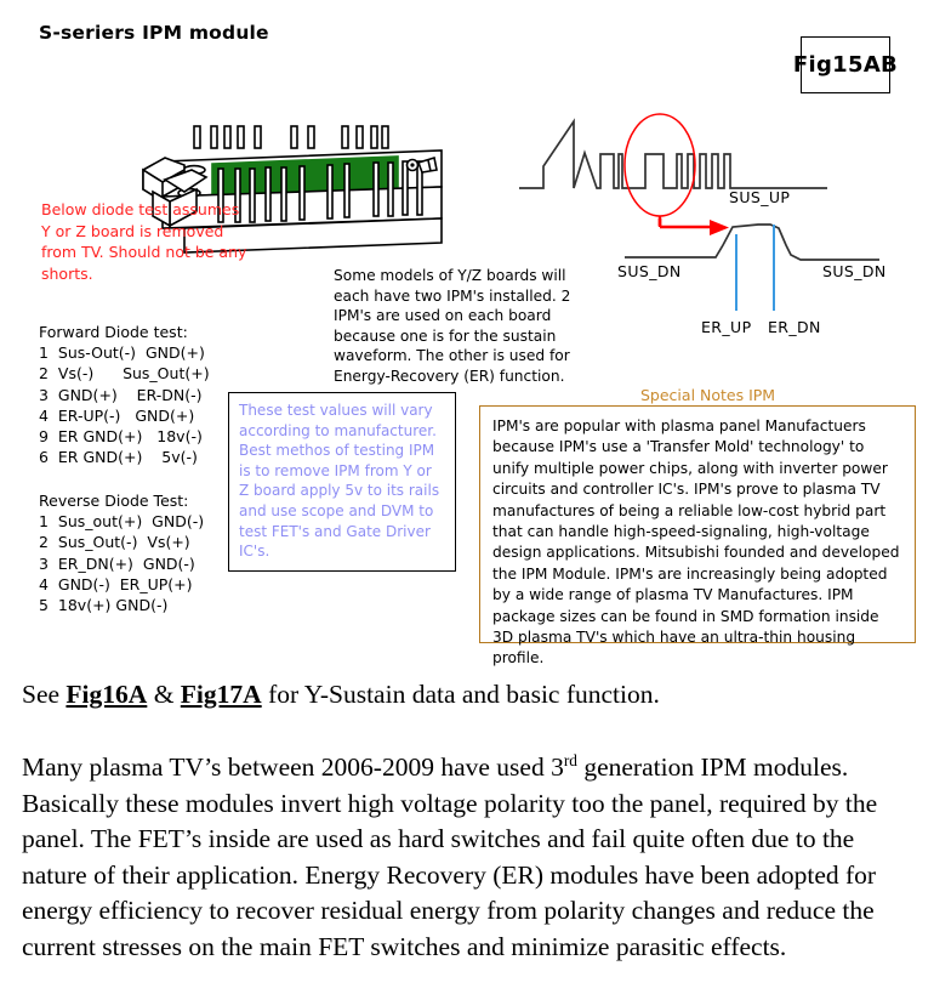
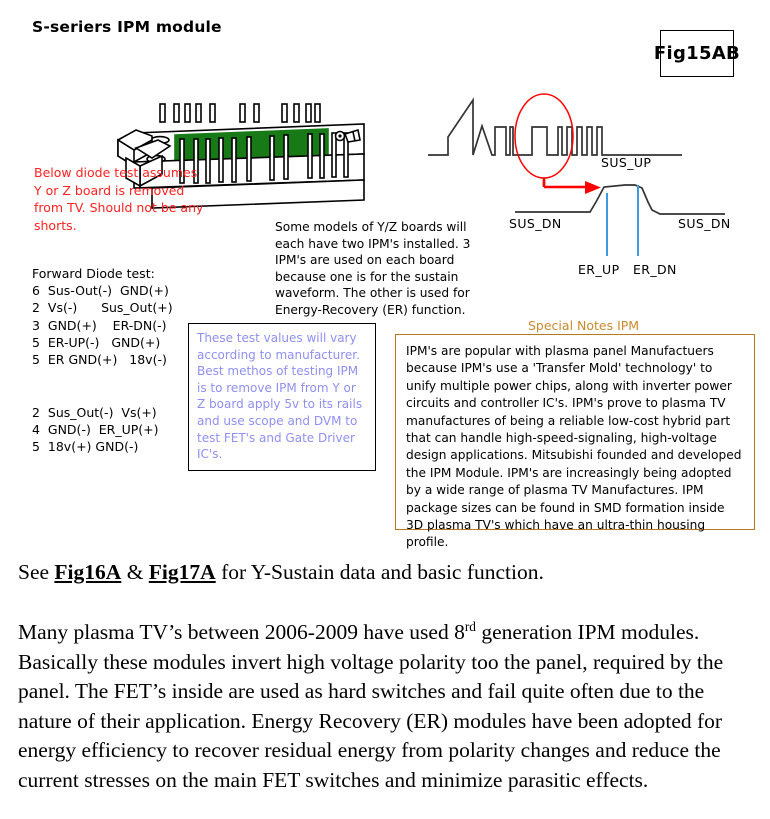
  S-seriers IPM module
  Fig15AB
  Below diode test assumes Y or Z board is removed from TV. Should not be any shorts.
  Forward Diode test:
- 1 Sus-Out(-) GND(+)
+ 6 Sus-Out(-) GND(+)
  2 Vs(-) Sus_Out(+)
  3 GND(+) ER-DN(-)
- 4 ER-UP(-) GND(+)
+ 5 ER-UP(-) GND(+)
- 9 ER GND(+) 18v(-)
+ 5 ER GND(+) 18v(-)
- 6 ER GND(+) 5v(-)
- Reverse Diode Test:
- 1 Sus_out(+) GND(-)
  2 Sus_Out(-) Vs(+)
- 3 ER_DN(+) GND(-)
  4 GND(-) ER_UP(+)
  5 18v(+) GND(-)
  These test values will vary according to manufacturer. Best methos of testing IPM is to remove IPM from Y or Z board apply 5v to its rails and use scope and DVM to test FET's and Gate Driver IC's.
- Some models of Y/Z boards will each have two IPM's installed. 2 IPM's are used on each board because one is for the sustain waveform. The other is used for Energy-Recovery (ER) function.
+ Some models of Y/Z boards will each have two IPM's installed. 3 IPM's are used on each board because one is for the sustain waveform. The other is used for Energy-Recovery (ER) function.
  Special Notes IPM
  IPM's are popular with plasma panel Manufactuers because IPM's use a 'Transfer Mold' technology' to unify multiple power chips, along with inverter power circuits and controller IC's. IPM's prove to plasma TV manufactures of being a reliable low-cost hybrid part that can handle high-speed-signaling, high-voltage design applications. Mitsubishi founded and developed the IPM Module. IPM's are increasingly being adopted by a wide range of plasma TV Manufactures. IPM package sizes can be found in SMD formation inside 3D plasma TV's which have an ultra-thin housing profile.
  SUS_UP
  SUS_DN
  SUS_DN
  ER_UP
  ER_DN
  See Fig16A & Fig17A for Y-Sustain data and basic function.
- Many plasma TV’s between 2006-2009 have used 3rd generation IPM modules. Basically these modules invert high voltage polarity too the panel, required by the panel. The FET’s inside are used as hard switches and fail quite often due to the nature of their application. Energy Recovery (ER) modules have been adopted for energy efficiency to recover residual energy from polarity changes and reduce the current stresses on the main FET switches and minimize parasitic effects.
+ Many plasma TV’s between 2006-2009 have used 8rd generation IPM modules. Basically these modules invert high voltage polarity too the panel, required by the panel. The FET’s inside are used as hard switches and fail quite often due to the nature of their application. Energy Recovery (ER) modules have been adopted for energy efficiency to recover residual energy from polarity changes and reduce the current stresses on the main FET switches and minimize parasitic effects.
